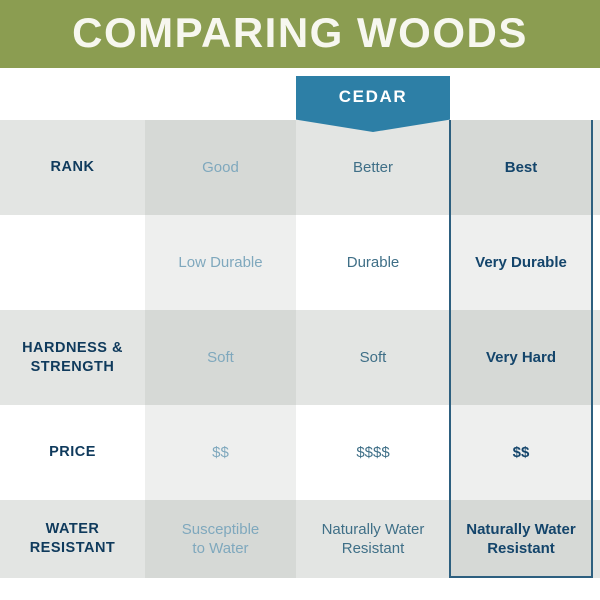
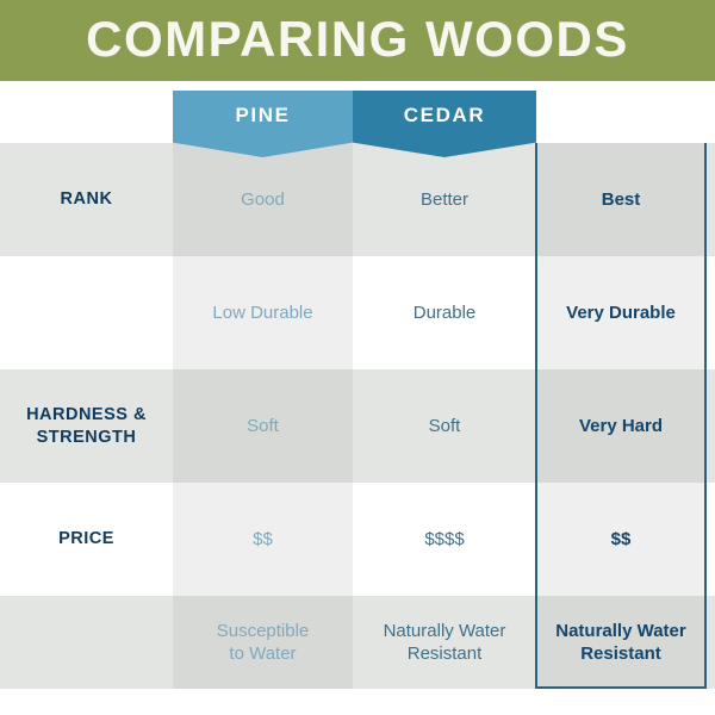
  COMPARING WOODS
+ PINE
  CEDAR
  RANK
  Good
  Better
  Best
  Low Durable
  Durable
  Very Durable
  HARDNESS &
  STRENGTH
  Soft
  Soft
  Very Hard
  PRICE
  $$
  $$$$
  $$
- WATER
- RESISTANT
  Susceptible
  to Water
  Naturally Water
  Resistant
  Naturally Water
  Resistant
